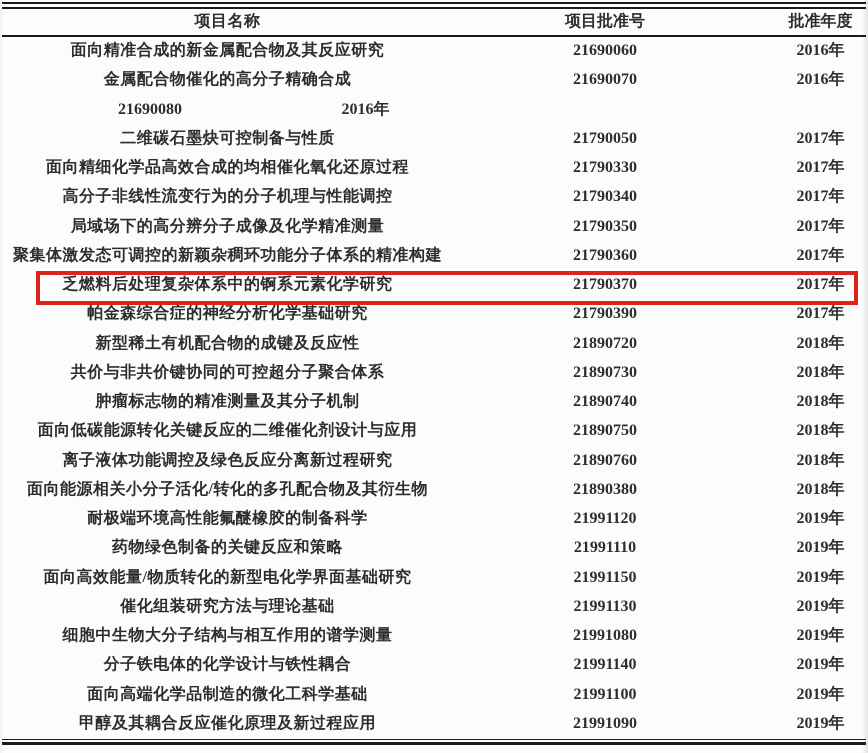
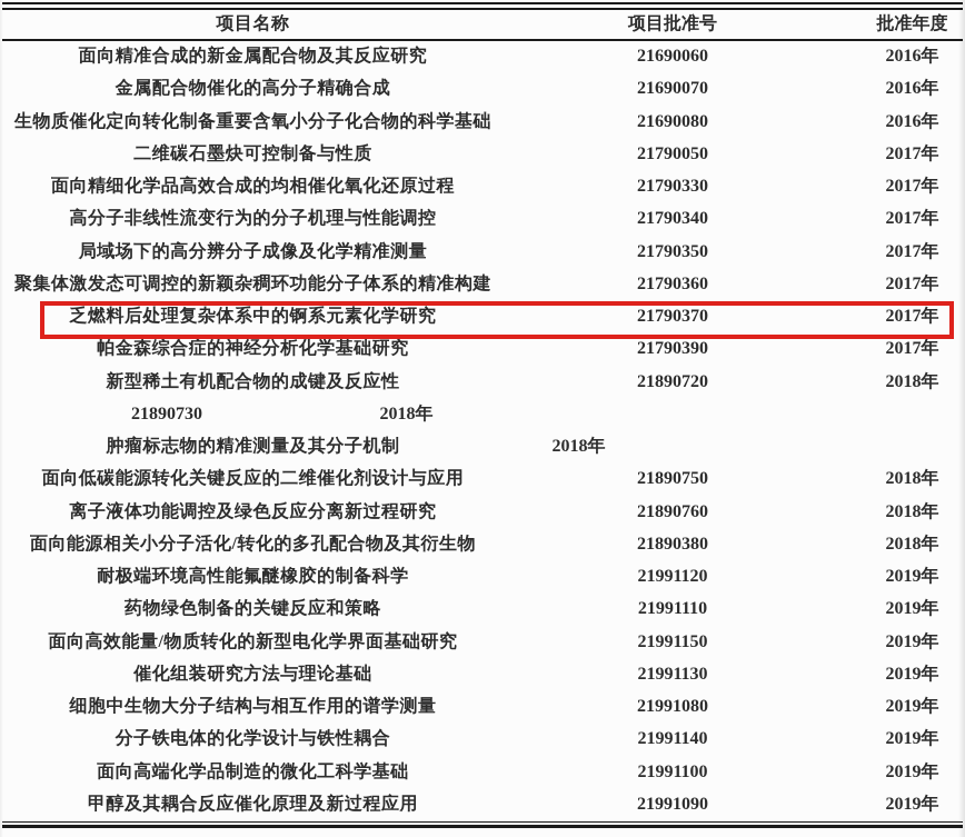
  项目名称
  项目批准号
  批准年度
  面向精准合成的新金属配合物及其反应研究
  21690060
  2016年
  金属配合物催化的高分子精确合成
  21690070
  2016年
+ 生物质催化定向转化制备重要含氧小分子化合物的科学基础
  21690080
  2016年
  二维碳石墨炔可控制备与性质
  21790050
  2017年
  面向精细化学品高效合成的均相催化氧化还原过程
  21790330
  2017年
  高分子非线性流变行为的分子机理与性能调控
  21790340
  2017年
  局域场下的高分辨分子成像及化学精准测量
  21790350
  2017年
  聚集体激发态可调控的新颖杂稠环功能分子体系的精准构建
  21790360
  2017年
  乏燃料后处理复杂体系中的锕系元素化学研究
  21790370
  2017年
  帕金森综合症的神经分析化学基础研究
  21790390
  2017年
  新型稀土有机配合物的成键及反应性
  21890720
  2018年
- 共价与非共价键协同的可控超分子聚合体系
  21890730
  2018年
  肿瘤标志物的精准测量及其分子机制
- 21890740
  2018年
  面向低碳能源转化关键反应的二维催化剂设计与应用
  21890750
  2018年
  离子液体功能调控及绿色反应分离新过程研究
  21890760
  2018年
  面向能源相关小分子活化/转化的多孔配合物及其衍生物
  21890380
  2018年
  耐极端环境高性能氟醚橡胶的制备科学
  21991120
  2019年
  药物绿色制备的关键反应和策略
  21991110
  2019年
  面向高效能量/物质转化的新型电化学界面基础研究
  21991150
  2019年
  催化组装研究方法与理论基础
  21991130
  2019年
  细胞中生物大分子结构与相互作用的谱学测量
  21991080
  2019年
  分子铁电体的化学设计与铁性耦合
  21991140
  2019年
  面向高端化学品制造的微化工科学基础
  21991100
  2019年
  甲醇及其耦合反应催化原理及新过程应用
  21991090
  2019年
